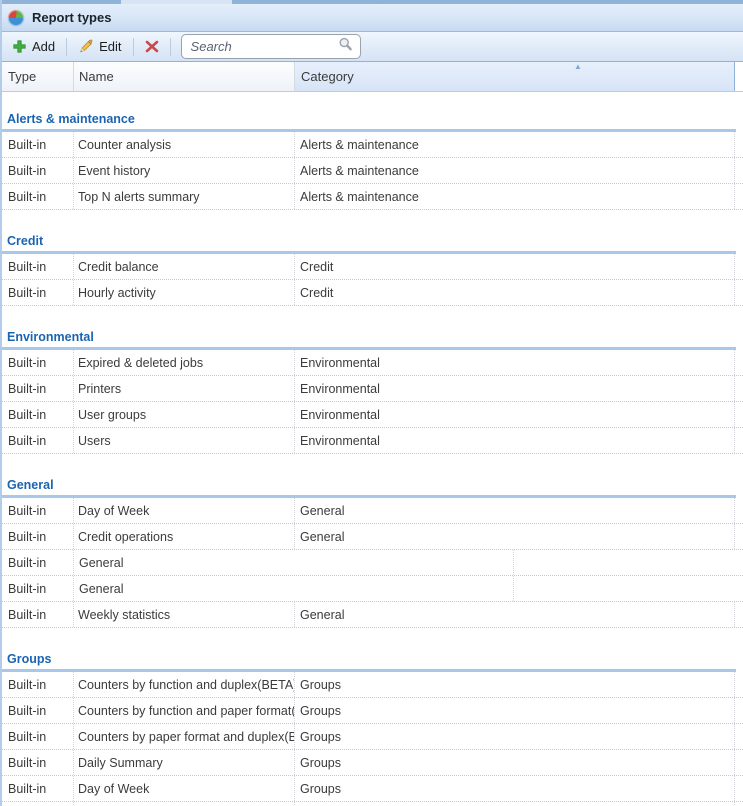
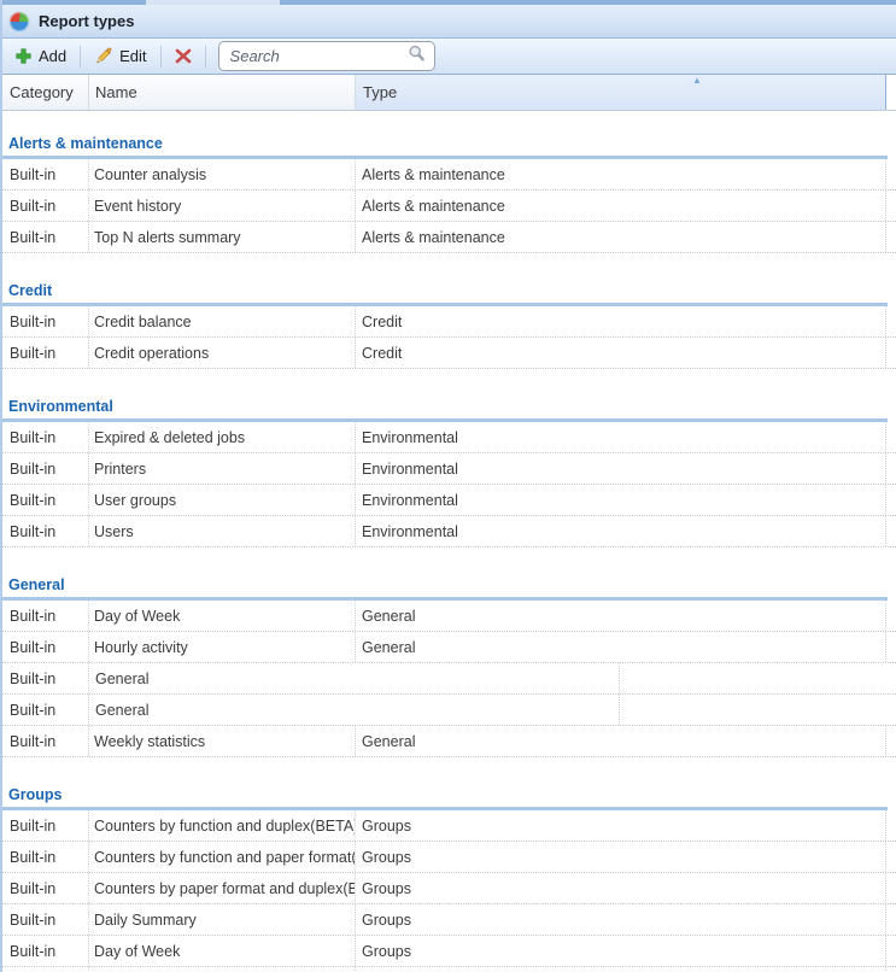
  Report types
  Add
  Edit
  Search
- Type
+ Category
  Name
- Category
+ Type
  ▲
  Alerts & maintenance
  Built-in
  Counter analysis
  Alerts & maintenance
  Built-in
  Event history
  Alerts & maintenance
  Built-in
  Top N alerts summary
  Alerts & maintenance
  Credit
  Built-in
  Credit balance
  Credit
  Built-in
- Hourly activity
+ Credit operations
  Credit
  Environmental
  Built-in
  Expired & deleted jobs
  Environmental
  Built-in
  Printers
  Environmental
  Built-in
  User groups
  Environmental
  Built-in
  Users
  Environmental
  General
  Built-in
  Day of Week
  General
  Built-in
- Credit operations
+ Hourly activity
  General
  Built-in
  General
  Built-in
  General
  Built-in
  Weekly statistics
  General
  Groups
  Built-in
  Counters by function and duplex(BETA
  Groups
  Built-in
  Counters by function and paper format(
  Groups
  Built-in
  Counters by paper format and duplex(B
  Groups
  Built-in
  Daily Summary
  Groups
  Built-in
  Day of Week
  Groups
